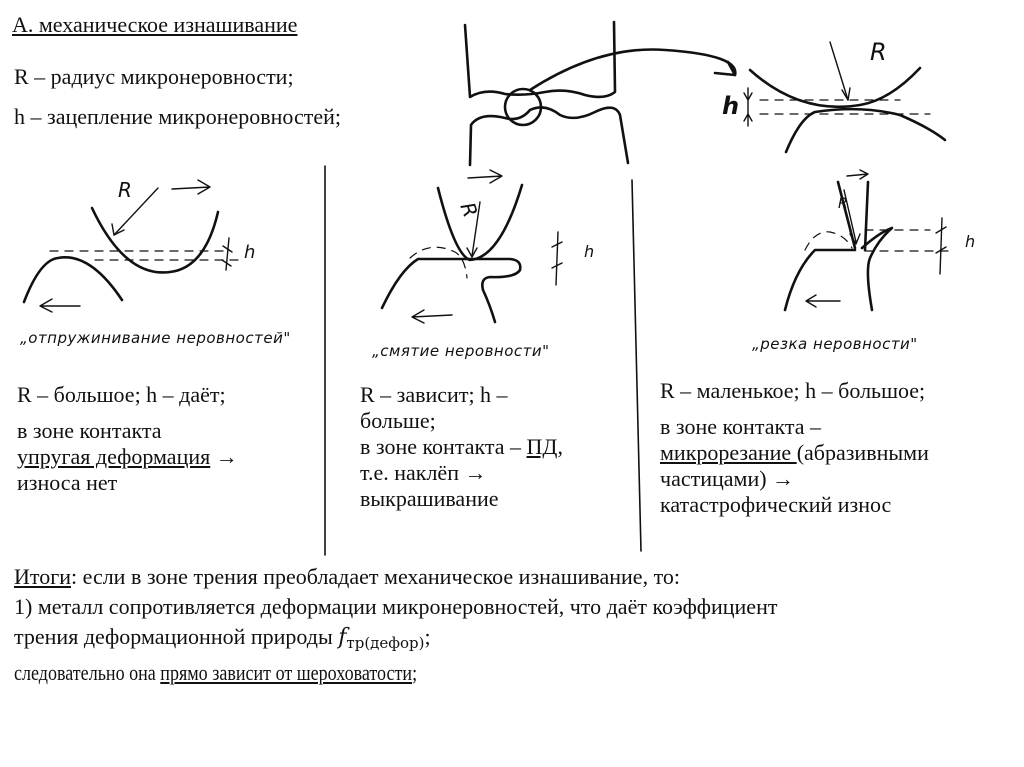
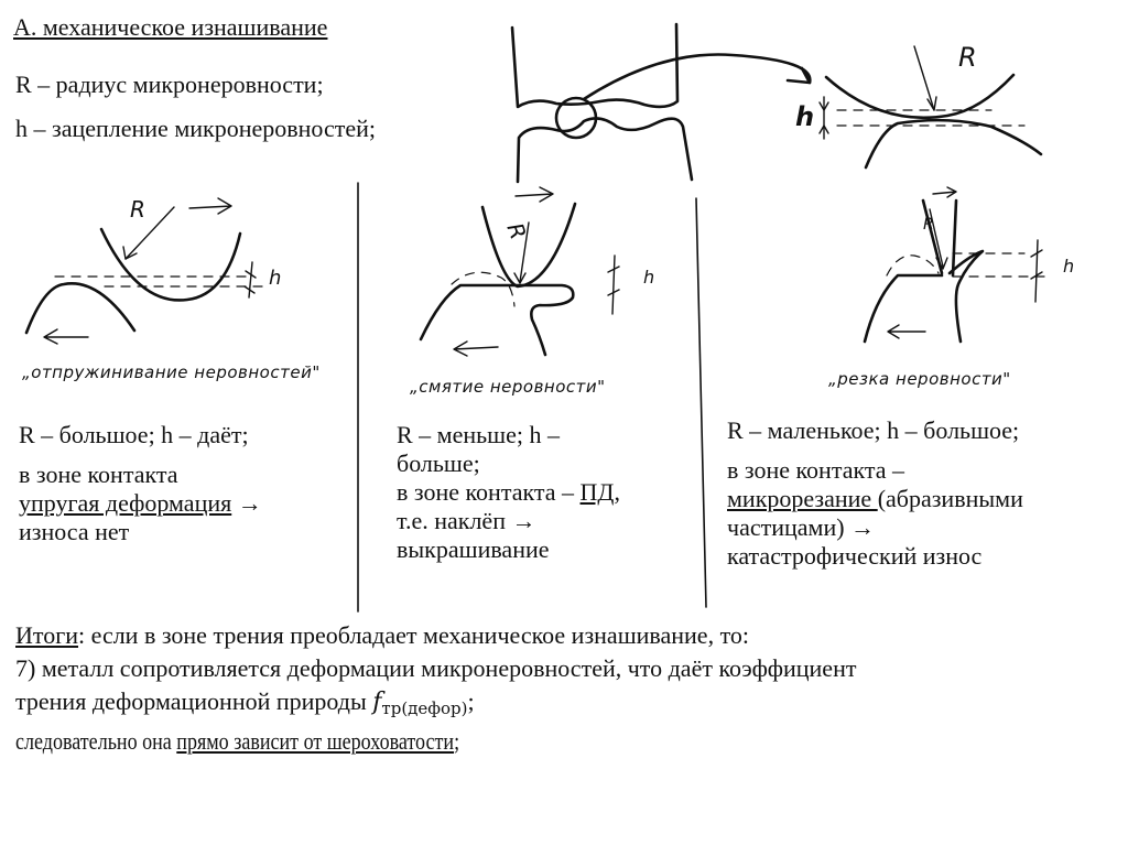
  А. механическое изнашивание
  R – радиус микронеровности;
  h – зацепление микронеровностей;
  R
  h
  R
  h
  „отпружинивание неровностей"
  h
  „смятие неровности"
  R
  h
  „резка неровности"
  R – большое; h – даёт;
  в зоне контакта
  упругая деформация →
  износа нет
- R – зависит; h –
+ R – меньше; h –
  больше;
  в зоне контакта – ПД,
  т.е. наклёп →
  выкрашивание
  R – маленькое; h – большое;
  в зоне контакта –
  микрорезание (абразивными
  частицами) →
  катастрофический износ
  Итоги: если в зоне трения преобладает механическое изнашивание, то:
- 1) металл сопротивляется деформации микронеровностей, что даёт коэффициент
+ 7) металл сопротивляется деформации микронеровностей, что даёт коэффициент
  трения деформационной природы fтр(дефор);
  следовательно она прямо зависит от шероховатости;
